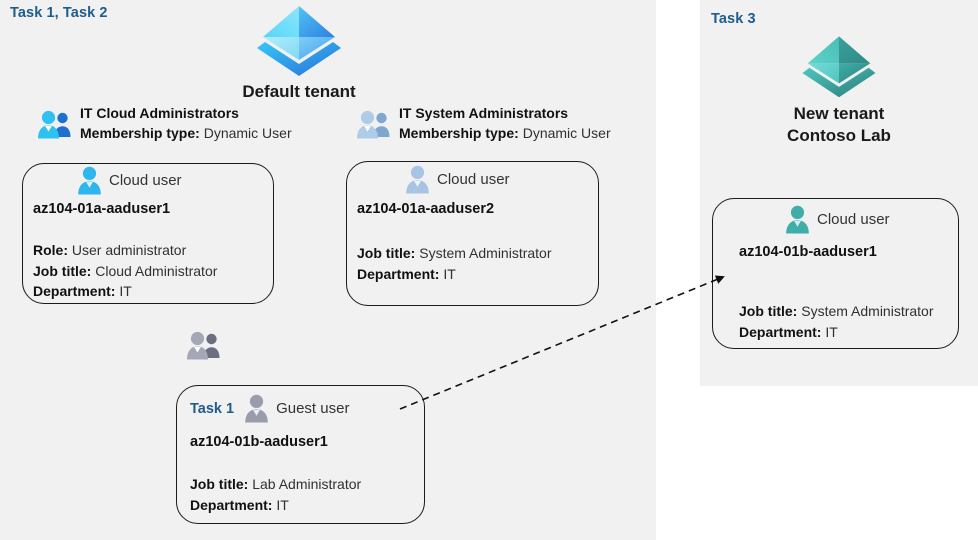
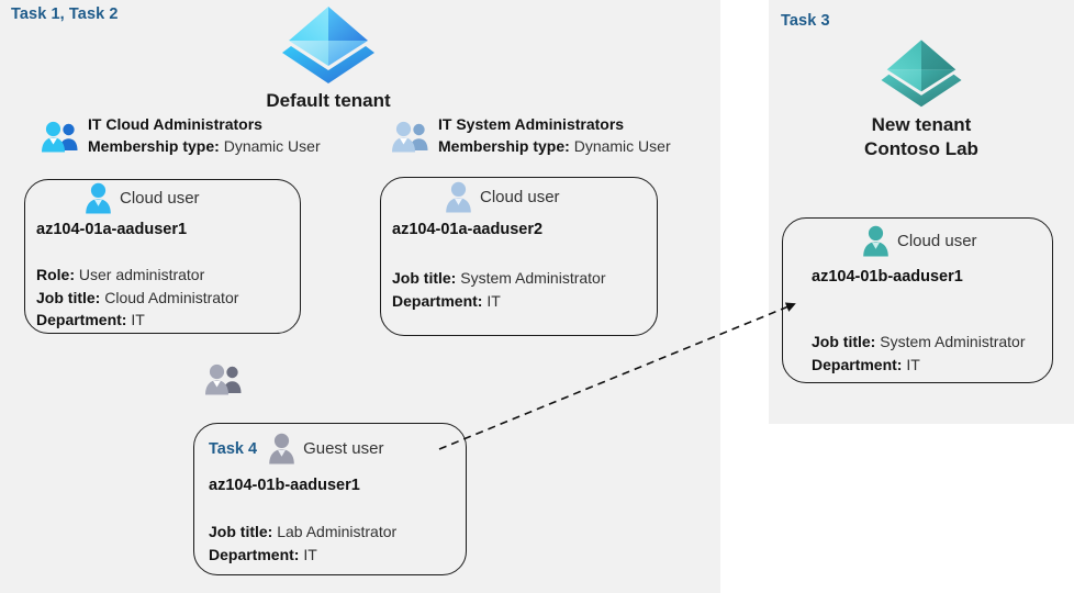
  Task 1, Task 2
  Task 3
  Default tenant
  New tenant
  Contoso Lab
  IT Cloud Administrators
  Membership type: Dynamic User
  IT System Administrators
  Membership type: Dynamic User
  Cloud user
  az104-01a-aaduser1
  Role: User administrator
  Job title: Cloud Administrator
  Department: IT
  Cloud user
  az104-01a-aaduser2
  Job title: System Administrator
  Department: IT
- Task 1
+ Task 4
  Guest user
  az104-01b-aaduser1
  Job title: Lab Administrator
  Department: IT
  Cloud user
  az104-01b-aaduser1
  Job title: System Administrator
  Department: IT
